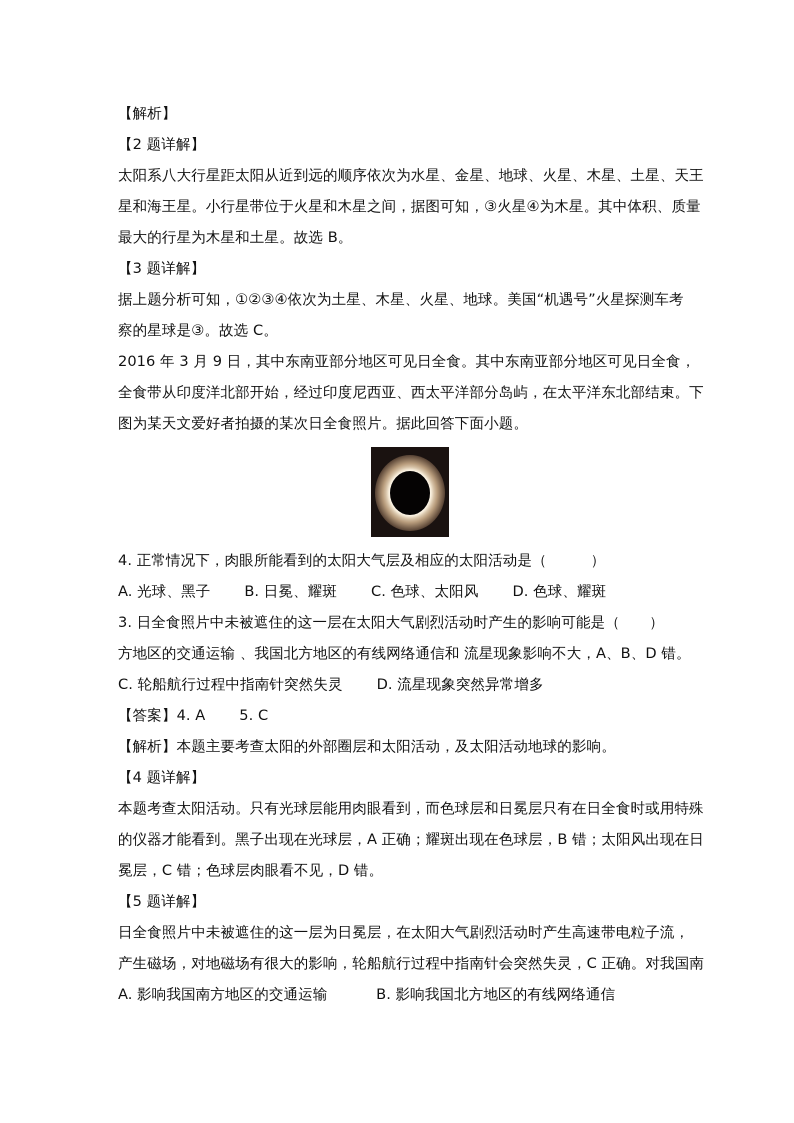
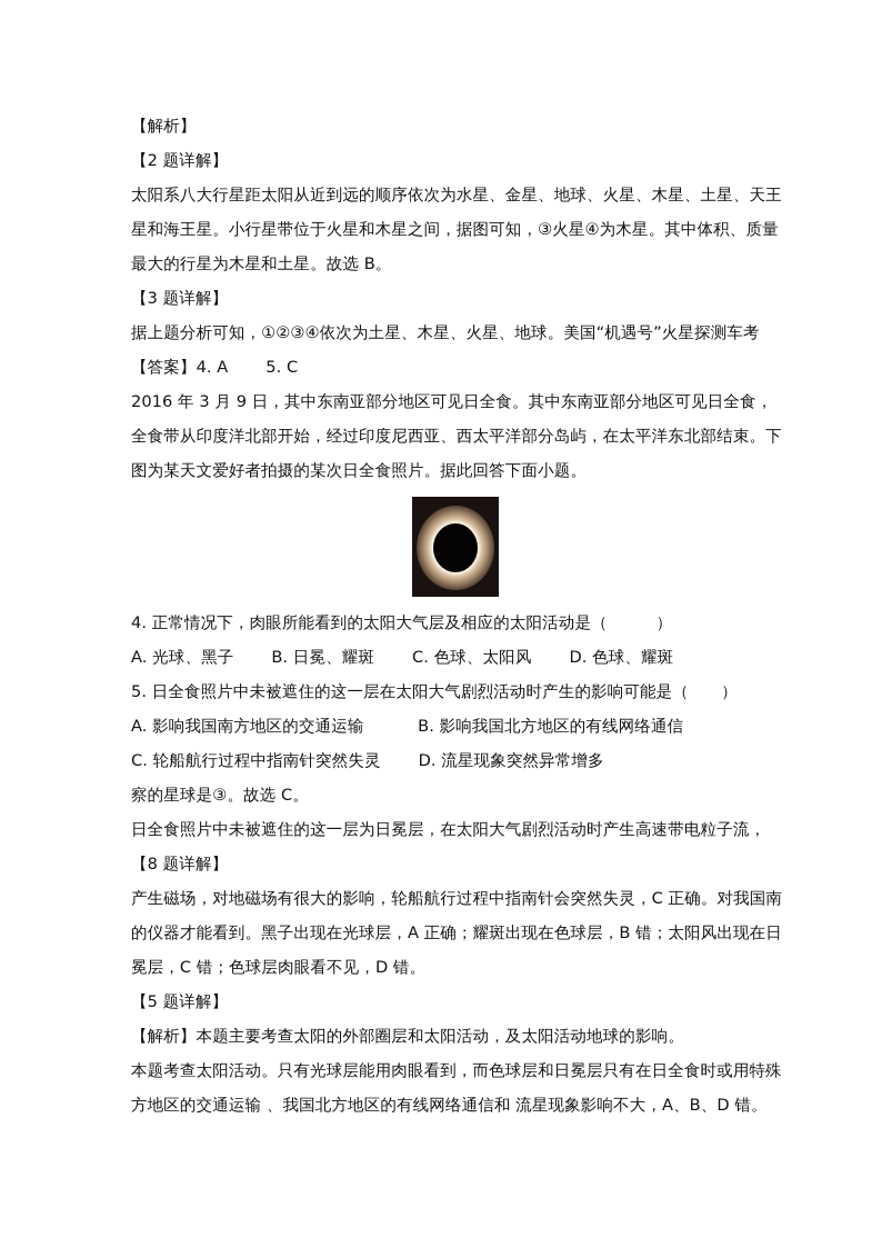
  【解析】
  【2 题详解】
  太阳系八大行星距太阳从近到远的顺序依次为水星、金星、地球、火星、木星、土星、天王
  星和海王星。小行星带位于火星和木星之间，据图可知，③火星④为木星。其中体积、质量
  最大的行星为木星和土星。故选 B。
  【3 题详解】
  据上题分析可知，①②③④依次为土星、木星、火星、地球。美国“机遇号”火星探测车考
- 察的星球是③。故选 C。
+ 【答案】4. A 5. C
  2016 年 3 月 9 日，其中东南亚部分地区可见日全食。其中东南亚部分地区可见日全食，
  全食带从印度洋北部开始，经过印度尼西亚、西太平洋部分岛屿，在太平洋东北部结束。下
  图为某天文爱好者拍摄的某次日全食照片。据此回答下面小题。
  4. 正常情况下，肉眼所能看到的太阳大气层及相应的太阳活动是（ ）
  A. 光球、黑子 B. 日冕、耀斑 C. 色球、太阳风 D. 色球、耀斑
- 3. 日全食照片中未被遮住的这一层在太阳大气剧烈活动时产生的影响可能是（ ）
+ 5. 日全食照片中未被遮住的这一层在太阳大气剧烈活动时产生的影响可能是（ ）
- 方地区的交通运输 、我国北方地区的有线网络通信和 流星现象影响不大，A、B、D 错。
+ A. 影响我国南方地区的交通运输 B. 影响我国北方地区的有线网络通信
  C. 轮船航行过程中指南针突然失灵 D. 流星现象突然异常增多
- 【答案】4. A 5. C
+ 察的星球是③。故选 C。
- 【解析】本题主要考查太阳的外部圈层和太阳活动，及太阳活动地球的影响。
+ 日全食照片中未被遮住的这一层为日冕层，在太阳大气剧烈活动时产生高速带电粒子流，
- 【4 题详解】
+ 【8 题详解】
- 本题考查太阳活动。只有光球层能用肉眼看到，而色球层和日冕层只有在日全食时或用特殊
+ 产生磁场，对地磁场有很大的影响，轮船航行过程中指南针会突然失灵，C 正确。对我国南
  的仪器才能看到。黑子出现在光球层，A 正确；耀斑出现在色球层，B 错；太阳风出现在日
  冕层，C 错；色球层肉眼看不见，D 错。
  【5 题详解】
- 日全食照片中未被遮住的这一层为日冕层，在太阳大气剧烈活动时产生高速带电粒子流，
+ 【解析】本题主要考查太阳的外部圈层和太阳活动，及太阳活动地球的影响。
- 产生磁场，对地磁场有很大的影响，轮船航行过程中指南针会突然失灵，C 正确。对我国南
+ 本题考查太阳活动。只有光球层能用肉眼看到，而色球层和日冕层只有在日全食时或用特殊
- A. 影响我国南方地区的交通运输 B. 影响我国北方地区的有线网络通信
+ 方地区的交通运输 、我国北方地区的有线网络通信和 流星现象影响不大，A、B、D 错。
